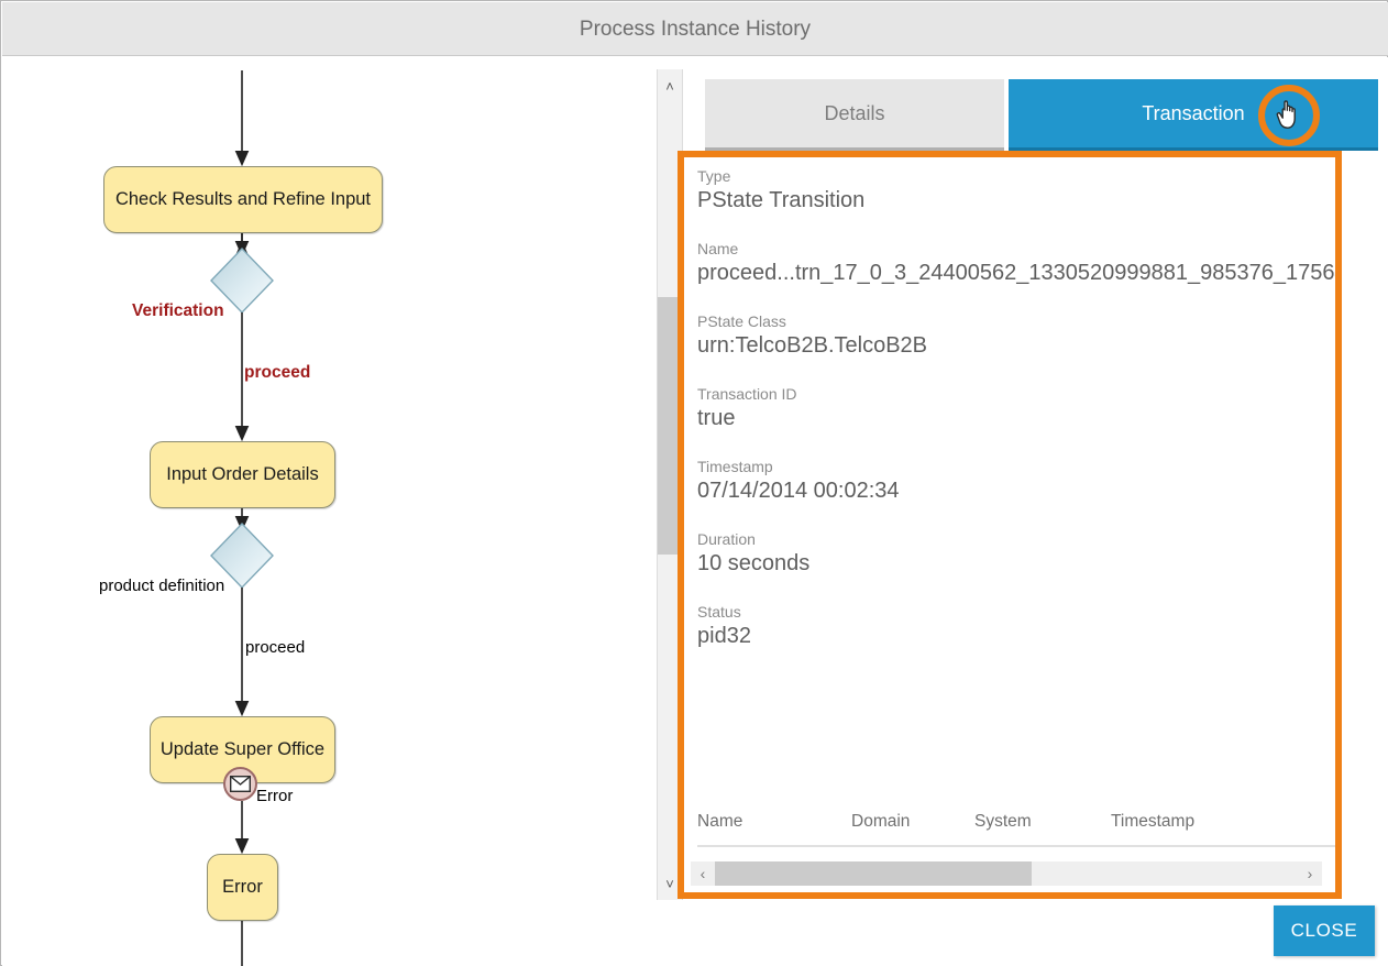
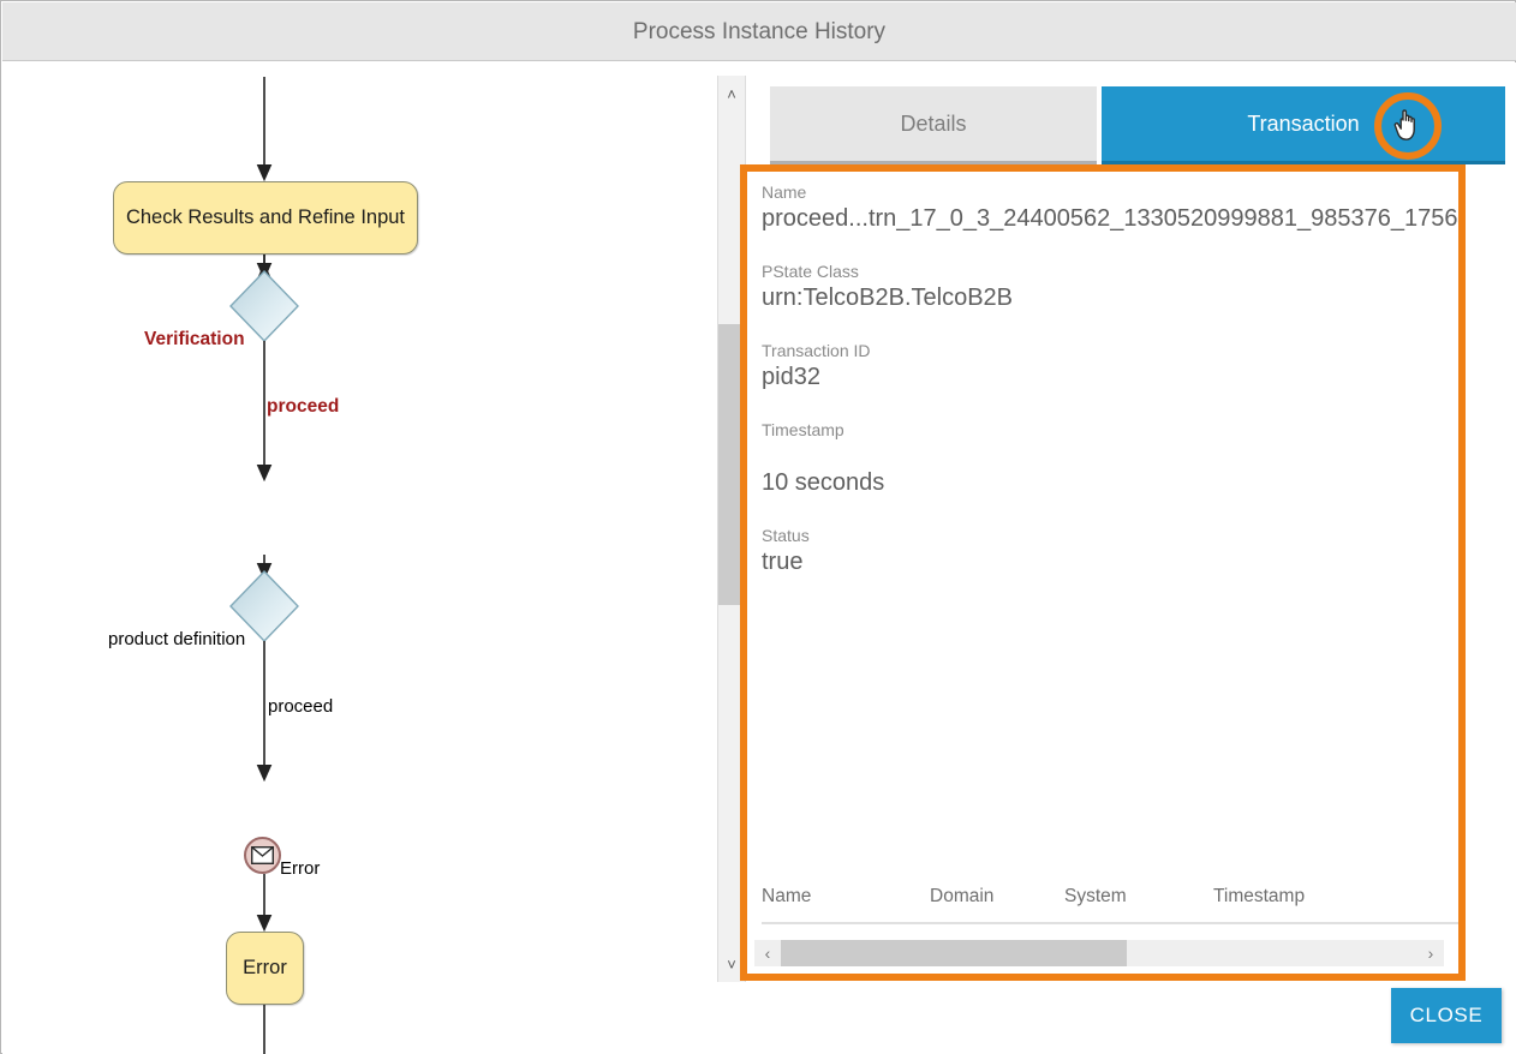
  Process Instance History
  Check Results and Refine Input
- Input Order Details
- Update Super Office
  Error
  Verification
  proceed
  product definition
  proceed
  Error
  ˄
  ˅
  Details
  Transaction
- Type
- PState Transition
  Name
  proceed...trn_17_0_3_24400562_1330520999881_985376_1756
  PState Class
  urn:TelcoB2B.TelcoB2B
  Transaction ID
- true
+ pid32
  Timestamp
- 07/14/2014 00:02:34
- Duration
  10 seconds
  Status
- pid32
+ true
  Name
  Domain
  System
  Timestamp
  ‹
  ›
  CLOSE
